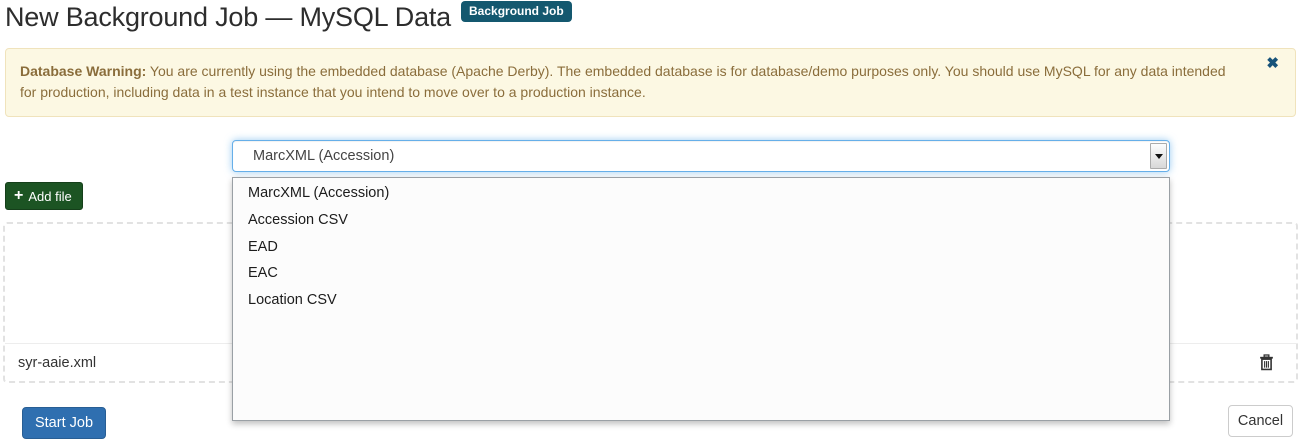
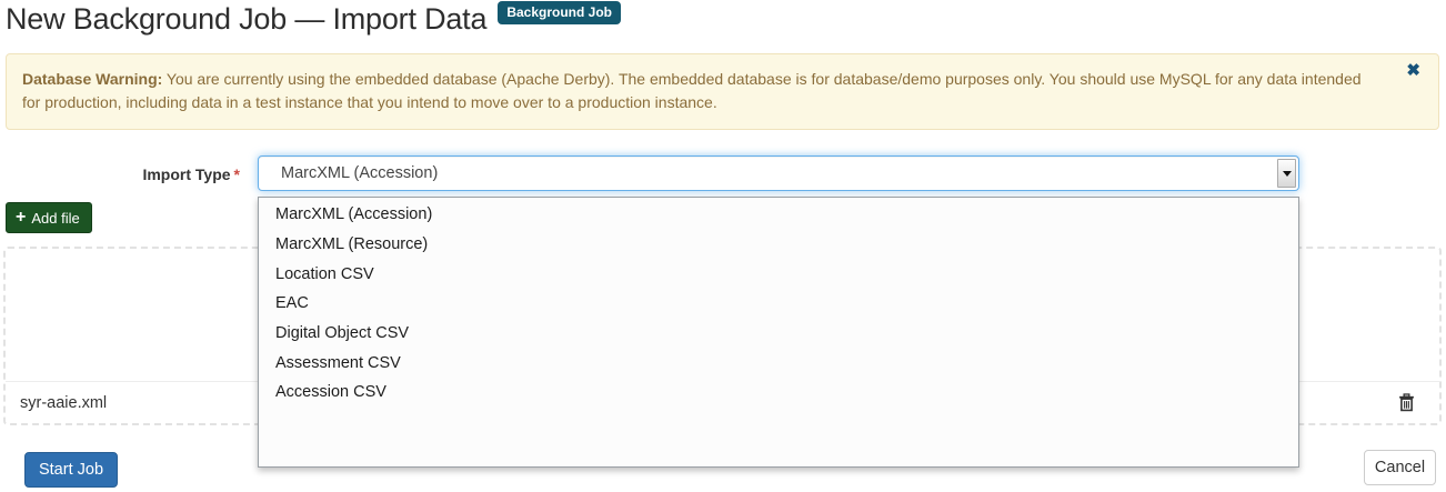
- New Background Job — MySQL Data
+ New Background Job — Import Data
  Background Job
  Database Warning: You are currently using the embedded database (Apache Derby). The embedded database is for database/demo purposes only. You should use MySQL for any data intended for production, including data in a test instance that you intend to move over to a production instance.
  ✖
+ Import Type *
  MarcXML (Accession)
  MarcXML (Accession)
+ MarcXML (Resource)
- Accession CSV
+ Location CSV
- EAD
  EAC
+ Digital Object CSV
+ Assessment CSV
- Location CSV
+ Accession CSV
  +
  Add file
  syr-aaie.xml
  Start Job
  Cancel
